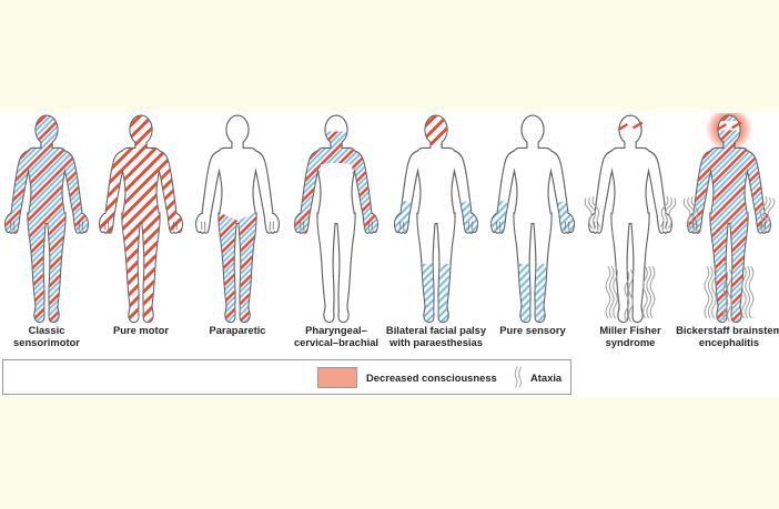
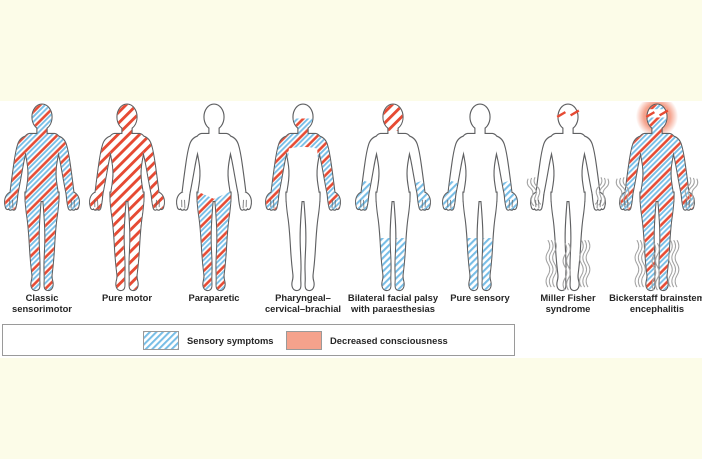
  Classic
  sensorimotor
  Pure motor
  Paraparetic
  Pharyngeal–
  cervical–brachial
  Bilateral facial palsy
  with paraesthesias
  Pure sensory
  Miller Fisher
  syndrome
  Bickerstaff brainstem
  encephalitis
+ Sensory symptoms
  Decreased consciousness
- Ataxia
